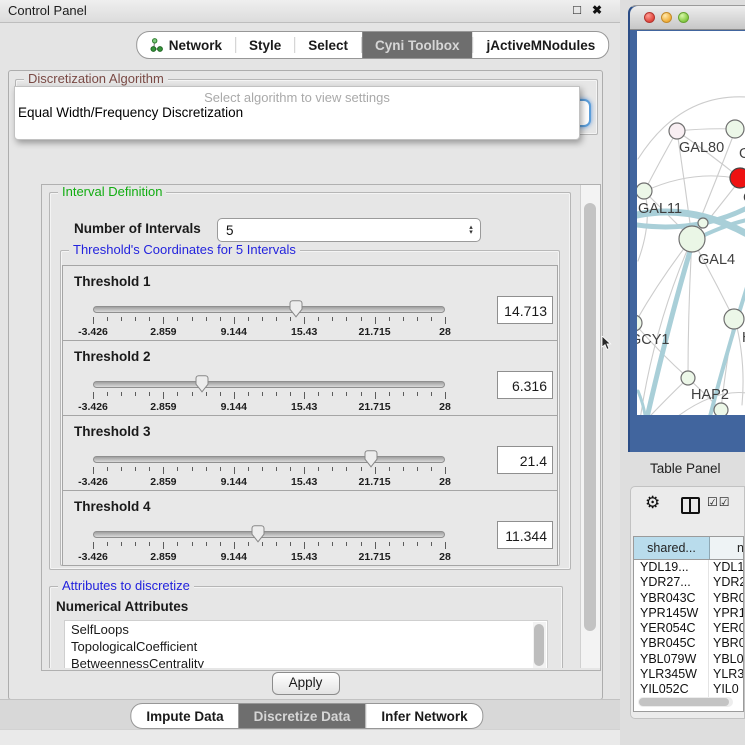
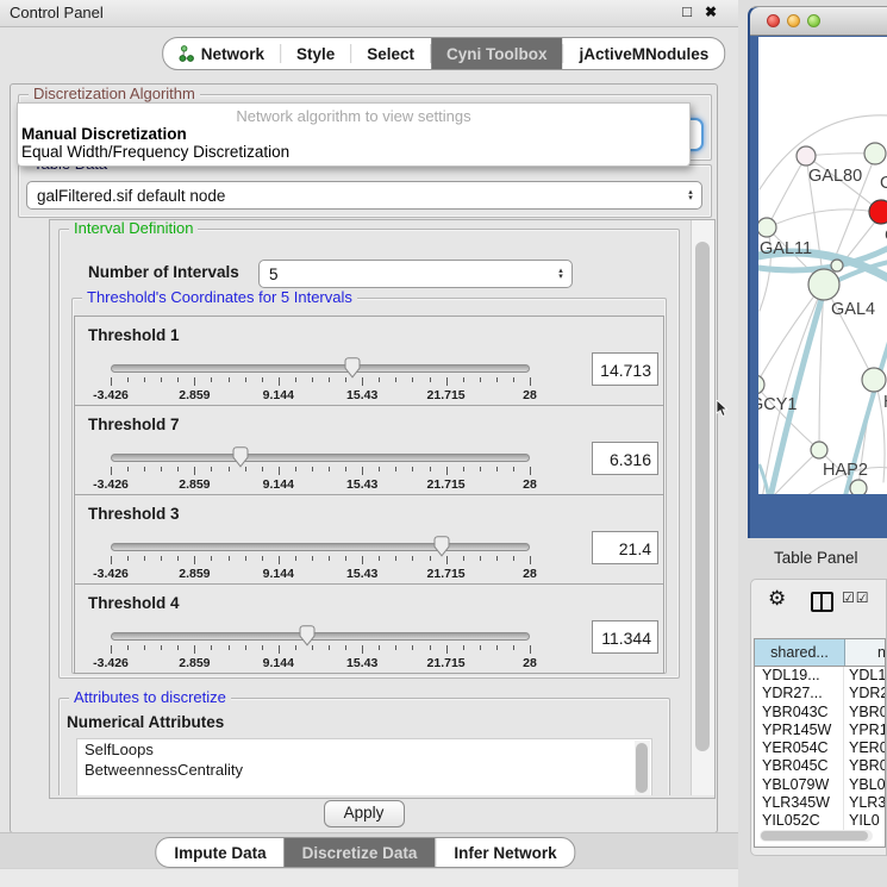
  Control Panel
  □
  ✖
  Network
  Style
  Select
  Cyni Toolbox
  jActiveMNodules
  Discretization Algorithm
+ galFiltered.sif default node
  Interval Definition
  Number of Intervals
  5
  Threshold's Coordinates for 5 Intervals
  Threshold 1
  -3.426
  2.859
  9.144
  15.43
  21.715
  28
  14.713
- Threshold 2
+ Threshold 7
  -3.426
  2.859
  9.144
  15.43
  21.715
  28
  6.316
  Threshold 3
  -3.426
  2.859
  9.144
  15.43
  21.715
  28
  21.4
  Threshold 4
  -3.426
  2.859
  9.144
  15.43
  21.715
  28
  11.344
  Attributes to discretize
  Numerical Attributes
  SelfLoops
- TopologicalCoefficient
  BetweennessCentrality
  Apply
- Select algorithm to view settings
+ Network algorithm to view settings
+ Manual Discretization
  Equal Width/Frequency Discretization
  Impute Data
  Discretize Data
  Infer Network
  GAL80
  GAL11
  GAL4
  CY1
  HAP2
  Table Panel
  ⚙
  ☑☑
  shared...
  YDL19...
  YDL1
  YDR27...
  YDR2
  YBR043C
  YBR0
  YPR145W
  YPR1
  YER054C
  YER0
  YBR045C
  YBR0
  YBL079W
  YBL0
  YLR345W
  YLR3
  YIL052C
  YIL0
